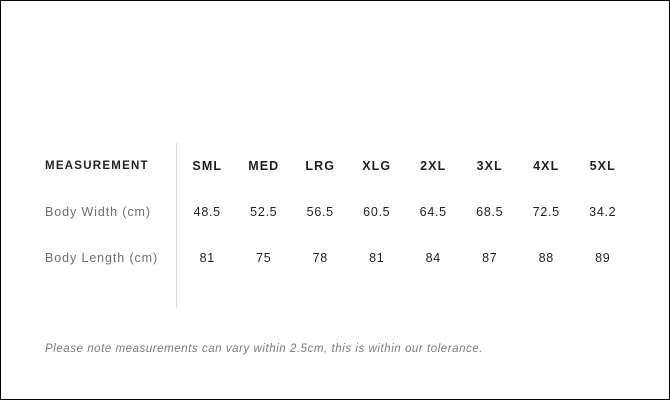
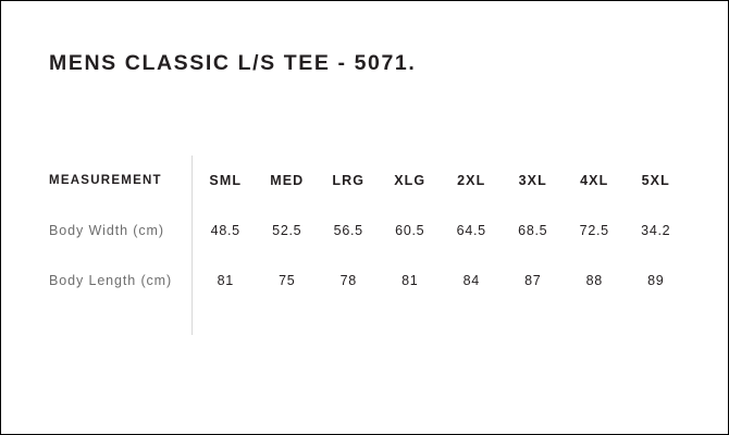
+ MENS CLASSIC L/S TEE - 5071.
  MEASUREMENT	SML	MED	LRG	XLG	2XL	3XL	4XL	5XL
  Body Width (cm)	48.5	52.5	56.5	60.5	64.5	68.5	72.5	34.2
  Body Length (cm)	81	75	78	81	84	87	88	89
- Please note measurements can vary within 2.5cm, this is within our tolerance.
